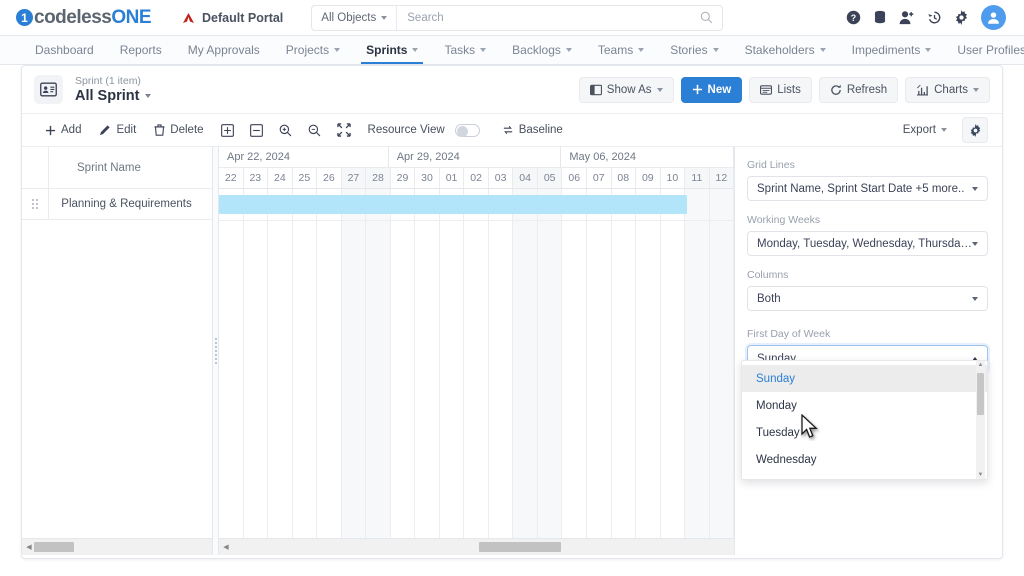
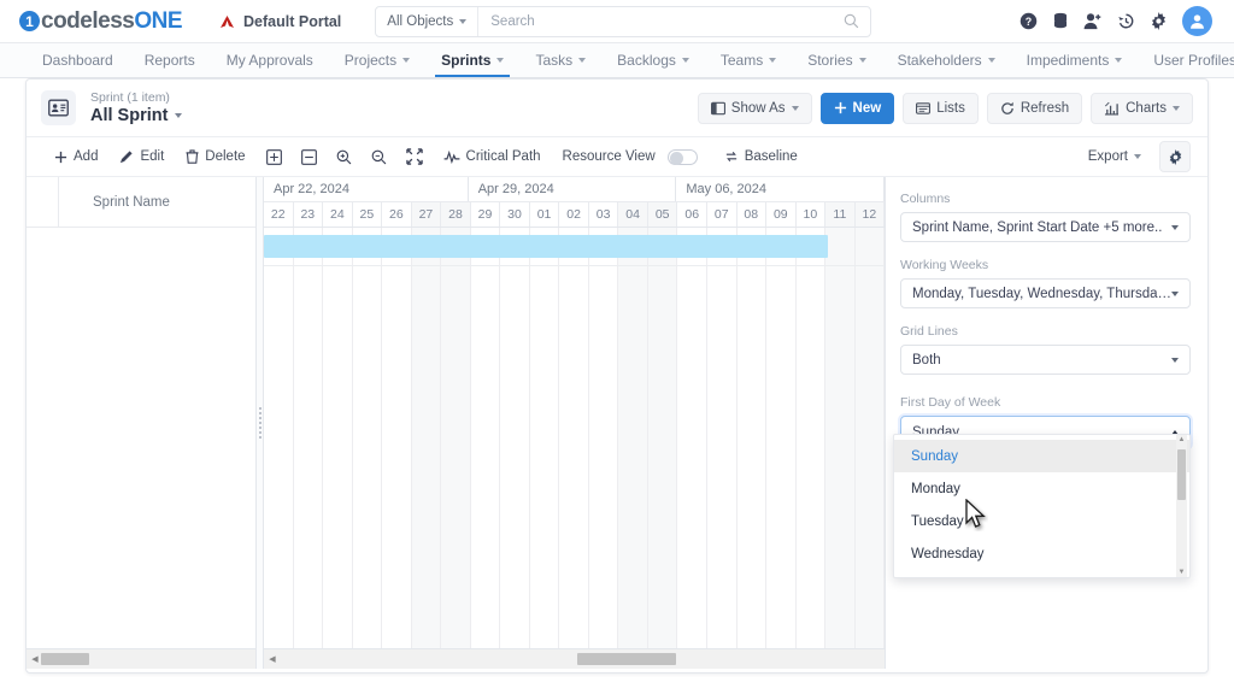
  1
  codelessONE
  Default Portal
  All Objects
  Search
  ?
  Dashboard
  Reports
  My Approvals
  Projects
  Sprints
  Tasks
  Backlogs
  Teams
  Stories
  Stakeholders
  Impediments
  User Profiles
  Sprint (1 item)
  All Sprint
  Show As
  New
  Lists
  Refresh
  Charts
  Add
  Edit
  Delete
+ Critical Path
  Resource View
  Baseline
  Export
  Sprint Name
- Planning & Requirements
  Apr 22, 2024
  Apr 29, 2024
  May 06, 2024
  22
  23
  24
  25
  26
  27
  28
  29
  30
  01
  02
  03
  04
  05
  06
  07
  08
  09
  10
  11
  12
- Grid Lines
+ Columns
  Sprint Name, Sprint Start Date +5 more..
  Working Weeks
  Monday, Tuesday, Wednesday, Thursday,
- Columns
+ Grid Lines
  Both
  First Day of Week
  Sunday
  Sunday
  Monday
  Tuesday
  Wednesday
